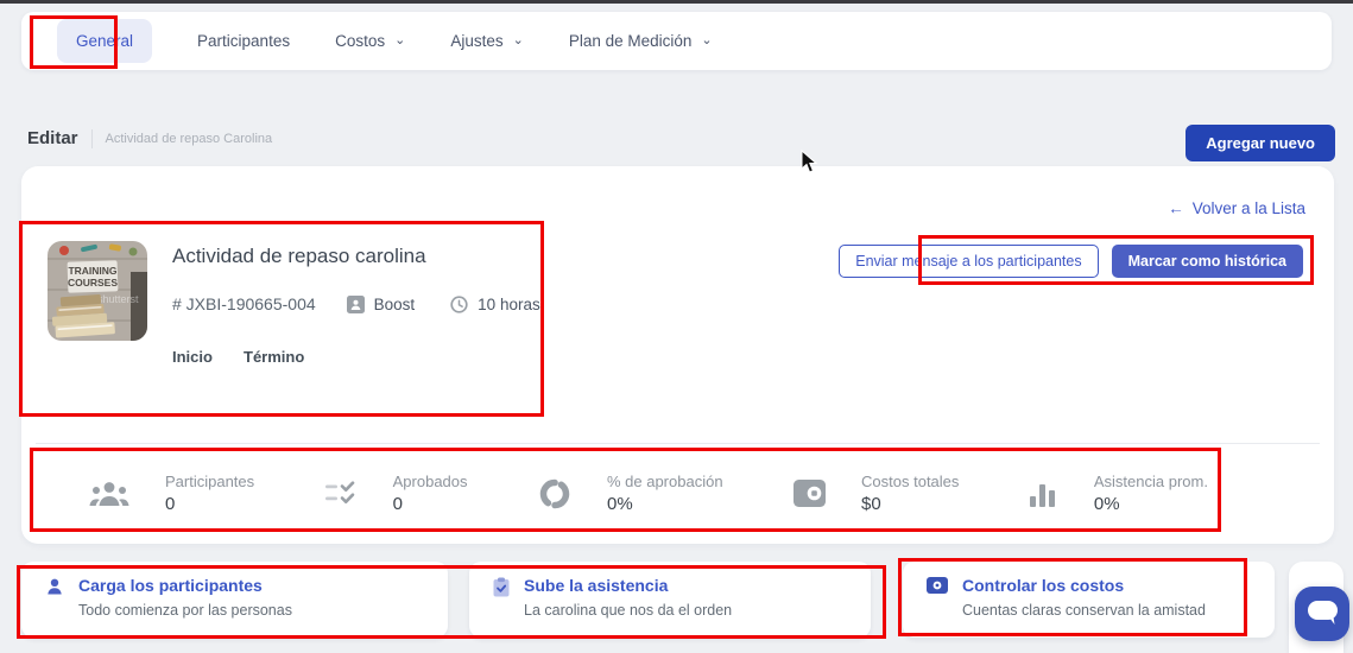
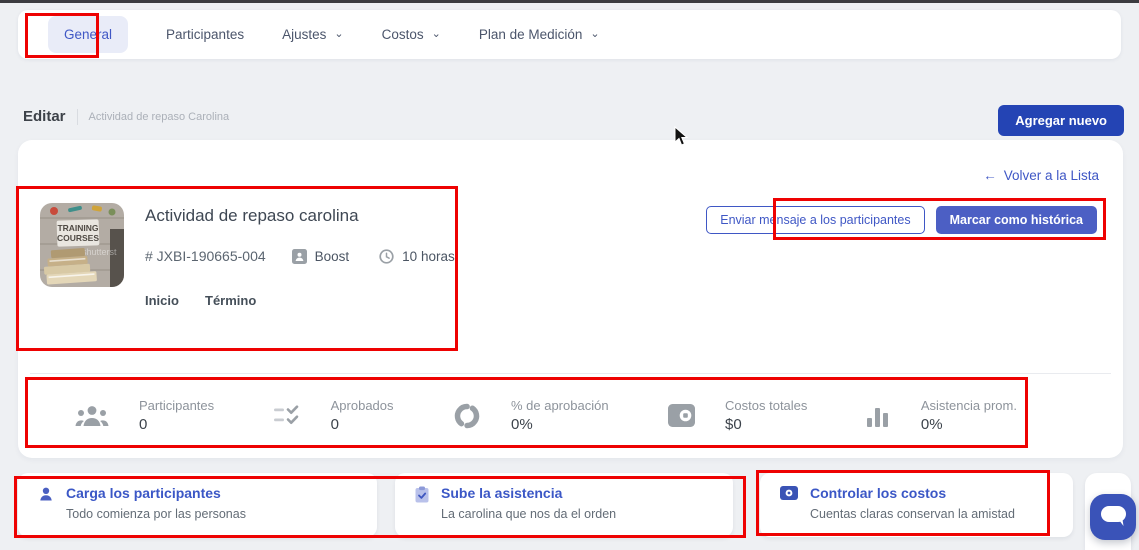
  General
  Participantes
- Costos
+ Ajustes
  ⌄
- Ajustes
+ Costos
  ⌄
  Plan de Medición
  ⌄
  Editar
  Actividad de repaso Carolina
  Agregar nuevo
  ←
  Volver a la Lista
  TRAINING
  COURSES
  hutterst
  Actividad de repaso carolina
  # JXBI-190665-004
  Boost
  10 horas
  Inicio
  Término
  Enviar mensaje a los participantes
  Marcar como histórica
  Participantes
  0
  Aprobados
  0
  % de aprobación
  0%
  Costos totales
  $0
  Asistencia prom.
  0%
  Carga los participantes
  Todo comienza por las personas
  Sube la asistencia
  La carolina que nos da el orden
  Controlar los costos
  Cuentas claras conservan la amistad
